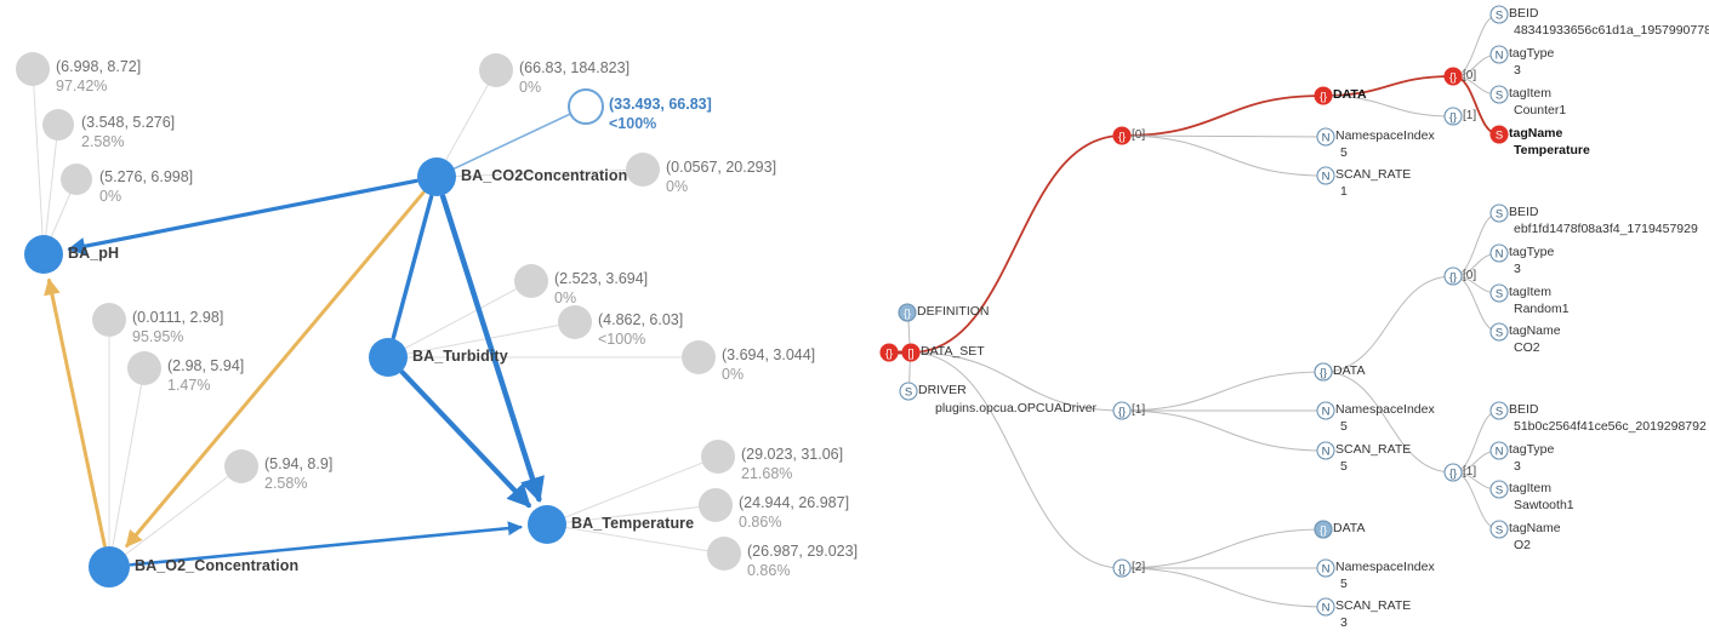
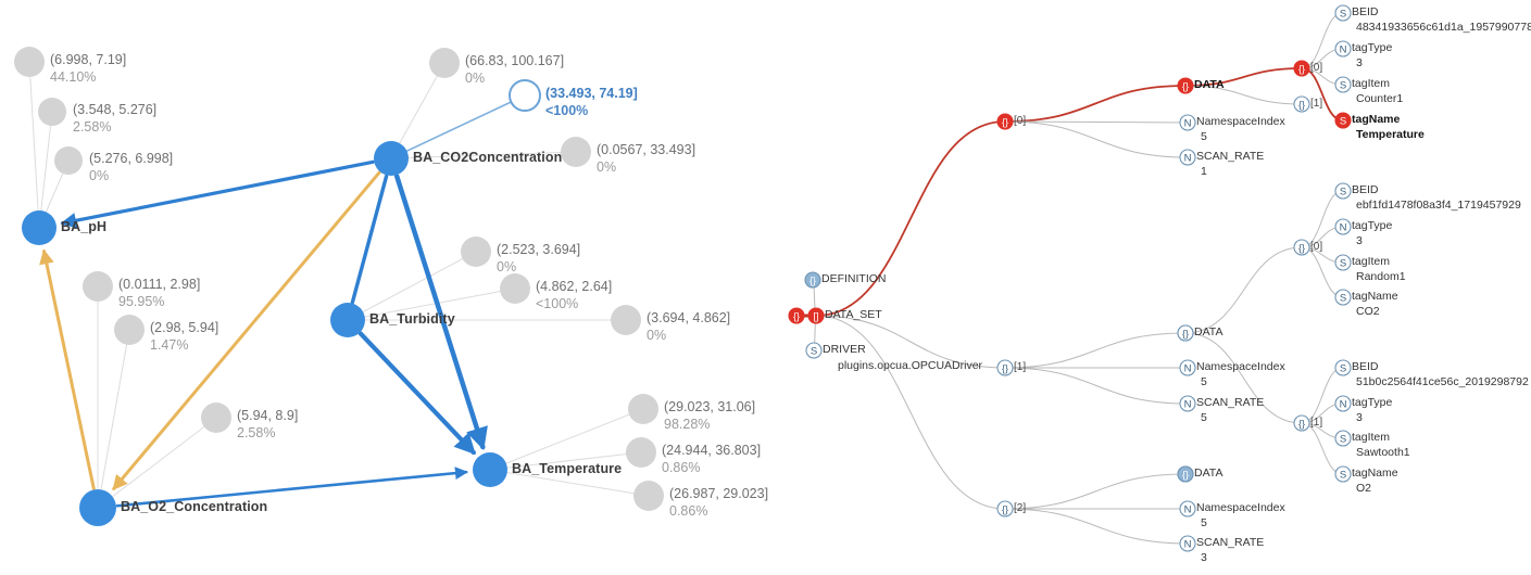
- (6.998, 8.72]
+ (6.998, 7.19]
- 97.42%
+ 44.10%
  (3.548, 5.276]
  2.58%
  (5.276, 6.998]
  0%
- (66.83, 184.823]
+ (66.83, 100.167]
  0%
- (33.493, 66.83]
+ (33.493, 74.19]
  <100%
- (0.0567, 20.293]
+ (0.0567, 33.493]
  0%
  (2.523, 3.694]
  0%
- (4.862, 6.03]
+ (4.862, 2.64]
  <100%
- (3.694, 3.044]
+ (3.694, 4.862]
  0%
  (0.0111, 2.98]
  95.95%
  (2.98, 5.94]
  1.47%
  (5.94, 8.9]
  2.58%
  (29.023, 31.06]
- 21.68%
+ 98.28%
- (24.944, 26.987]
+ (24.944, 36.803]
  0.86%
  (26.987, 29.023]
  0.86%
  BA_pH
  BA_CO2Concentration
  BA_Turbidity
  BA_Temperature
  BA_O2_Concentration
  {}
  []
  {}
  S
  {}
  {}
  N
  N
  {}
  S
  N
  S
  S
  {}
  {}
  N
  N
  {}
  S
  N
  S
  S
  {}
  S
  N
  S
  S
  {}
  N
  N
  {}
  {}
  DATA_SET
  DEFINITION
  DRIVER
  plugins.opcua.OPCUADriver
  [0]
  DATA
  NamespaceIndex
  5
  SCAN_RATE
  1
  [0]
  BEID
  48341933656c61d1a_1957990778
  tagType
  3
  tagItem
  Counter1
  tagName
  Temperature
  [1]
  [1]
  DATA
  NamespaceIndex
  5
  SCAN_RATE
  5
  [0]
  BEID
  ebf1fd1478f08a3f4_1719457929
  tagType
  3
  tagItem
  Random1
  tagName
  CO2
  [1]
  BEID
  51b0c2564f41ce56c_2019298792
  tagType
  3
  tagItem
  Sawtooth1
  tagName
  O2
  [2]
  DATA
  NamespaceIndex
  5
  SCAN_RATE
  3
